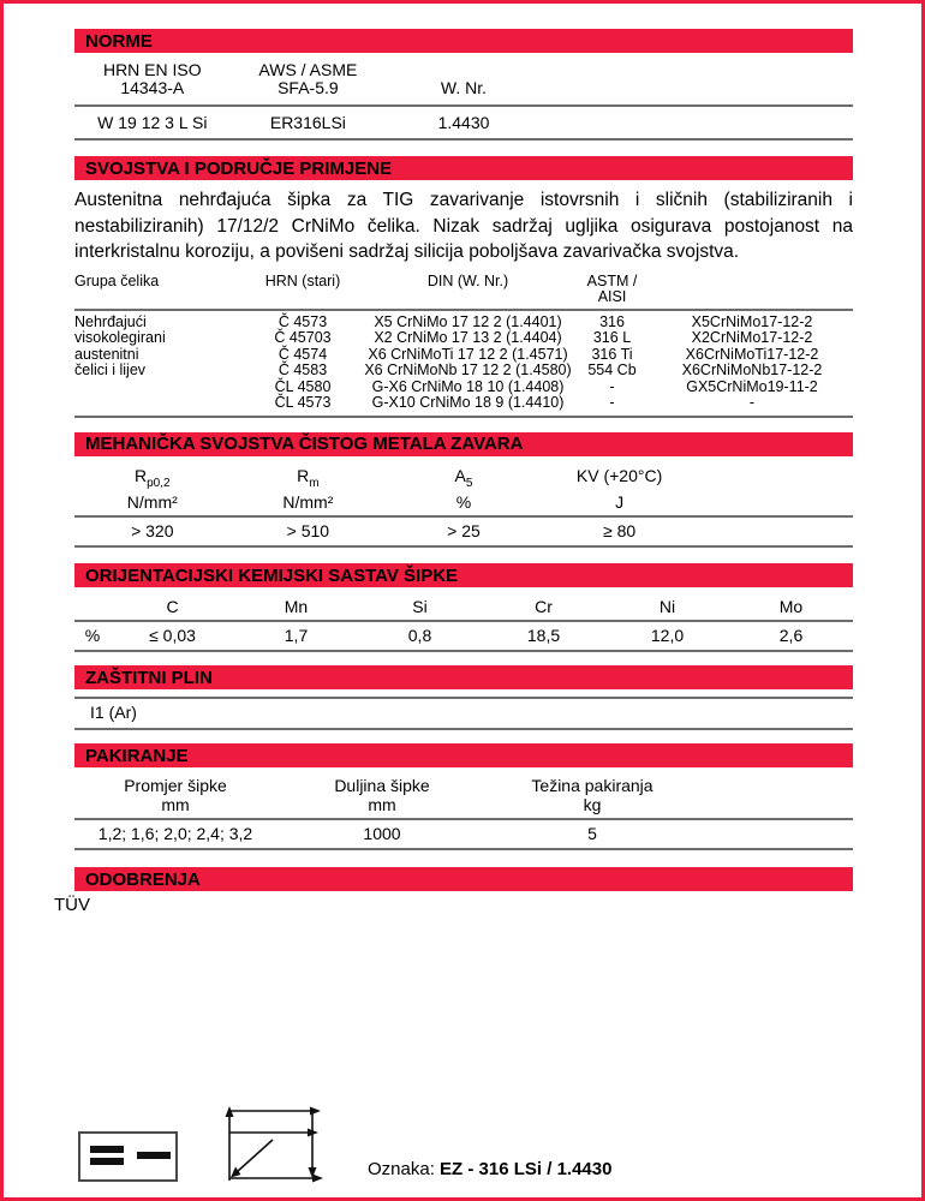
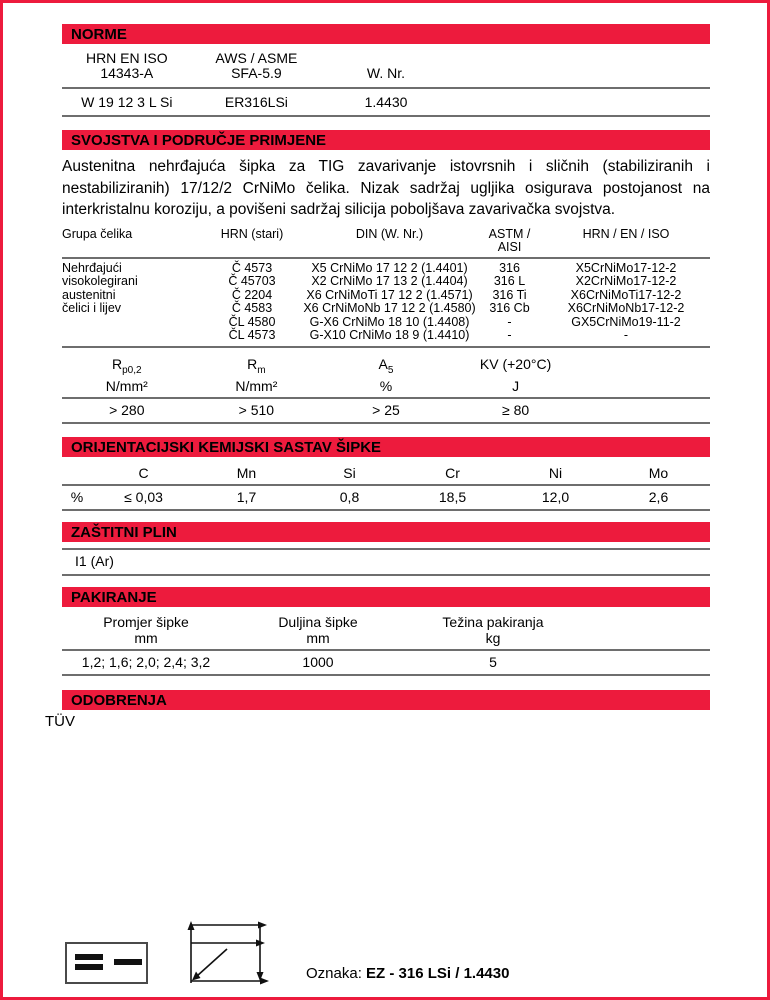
  NORME
  HRN EN ISO
  14343-A
  AWS / ASME
  SFA-5.9
  W. Nr.
  W 19 12 3 L Si
  ER316LSi
  1.4430
  SVOJSTVA I PODRUČJE PRIMJENE
  Austenitna nehrđajuća šipka za TIG zavarivanje istovrsnih i sličnih (stabiliziranih i nestabiliziranih) 17/12/2 CrNiMo čelika. Nizak sadržaj ugljika osigurava postojanost na interkristalnu koroziju, a povišeni sadržaj silicija poboljšava zavarivačka svojstva.
  Grupa čelika
  HRN (stari)
  DIN (W. Nr.)
  ASTM / AISI
+ HRN / EN / ISO
  Nehrđajući
  Č 4573
  X5 CrNiMo 17 12 2 (1.4401)
  316
  X5CrNiMo17-12-2
  visokolegirani
  Č 45703
  X2 CrNiMo 17 13 2 (1.4404)
  316 L
  X2CrNiMo17-12-2
  austenitni
- Č 4574
+ Č 2204
  X6 CrNiMoTi 17 12 2 (1.4571)
  316 Ti
  X6CrNiMoTi17-12-2
  čelici i lijev
  Č 4583
  X6 CrNiMoNb 17 12 2 (1.4580)
- 554 Cb
+ 316 Cb
  X6CrNiMoNb17-12-2
  ČL 4580
  G-X6 CrNiMo 18 10 (1.4408)
  -
  GX5CrNiMo19-11-2
  ČL 4573
  G-X10 CrNiMo 18 9 (1.4410)
  -
  -
- MEHANIČKA SVOJSTVA ČISTOG METALA ZAVARA
  Rp0,2
  N/mm²
  Rm
  N/mm²
  A5
  %
  KV (+20°C)
  J
- > 320
+ > 280
  > 510
  > 25
  ≥ 80
  ORIJENTACIJSKI KEMIJSKI SASTAV ŠIPKE
  C
  Mn
  Si
  Cr
  Ni
  Mo
  %
  ≤ 0,03
  1,7
  0,8
  18,5
  12,0
  2,6
  ZAŠTITNI PLIN
  I1 (Ar)
  PAKIRANJE
  Promjer šipke
  mm
  Duljina šipke
  mm
  Težina pakiranja
  kg
  1,2; 1,6; 2,0; 2,4; 3,2
  1000
  5
  ODOBRENJA
  TÜV
  Oznaka: EZ - 316 LSi / 1.4430
